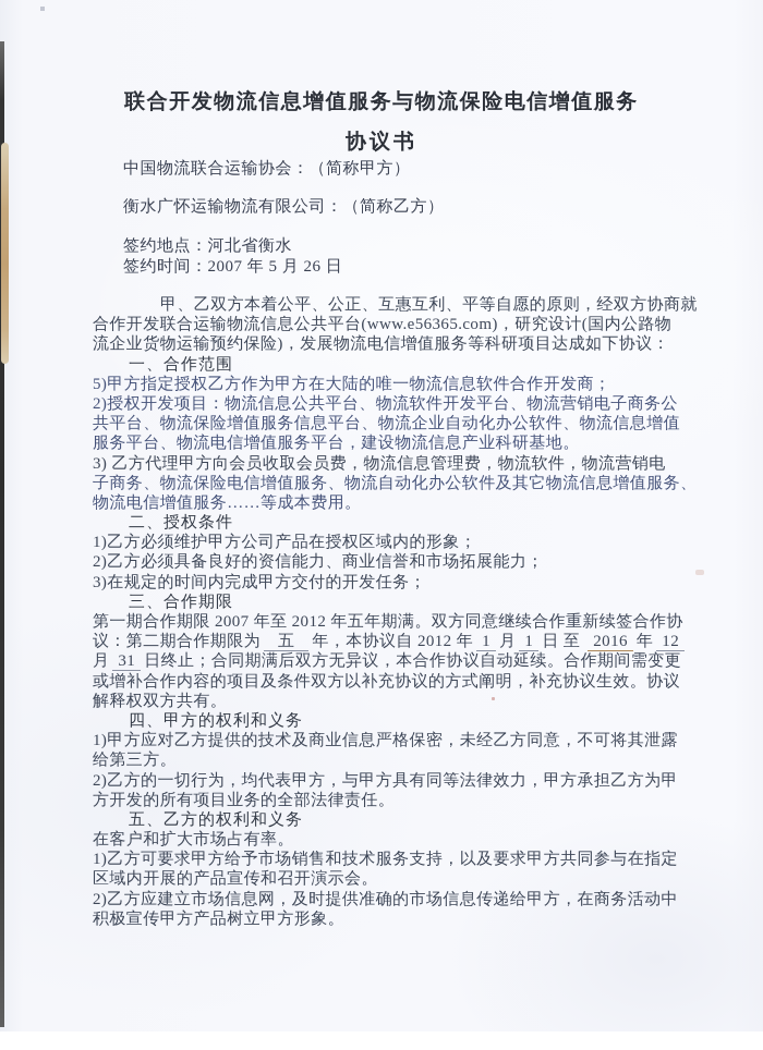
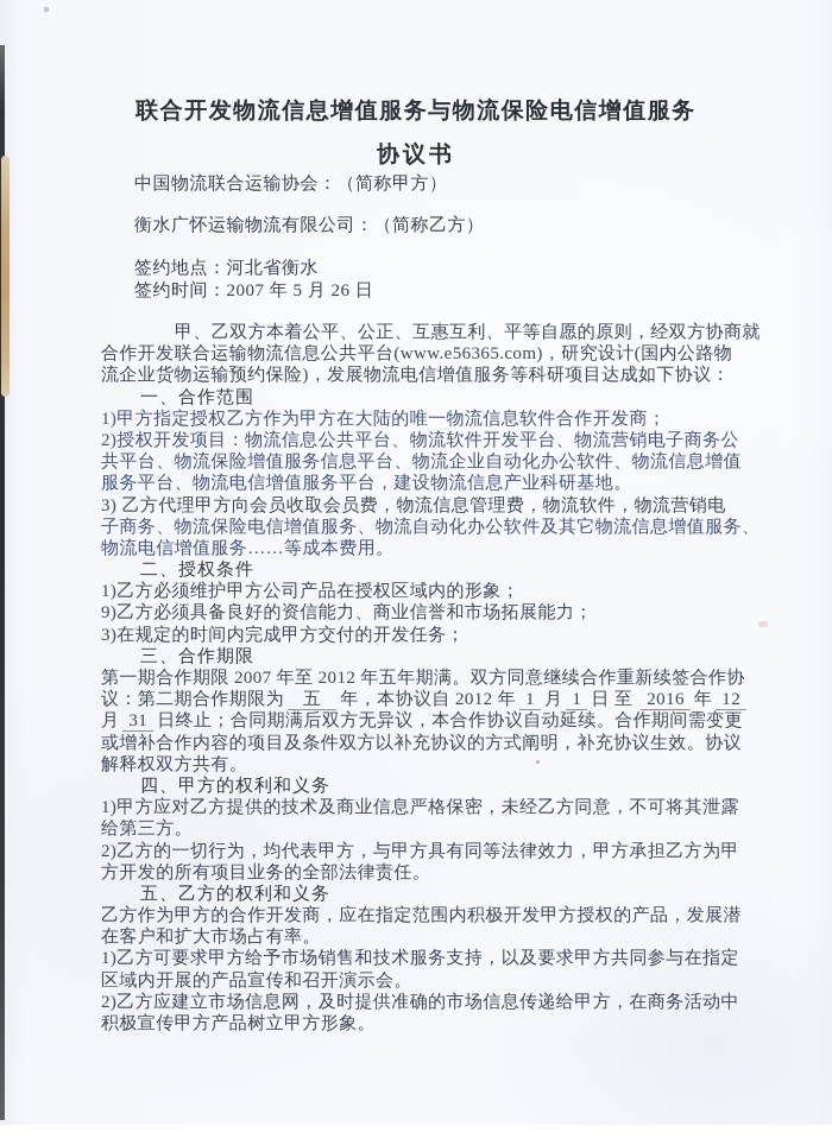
  联合开发物流信息增值服务与物流保险电信增值服务
  协议书
  中国物流联合运输协会：（简称甲方）
  衡水广怀运输物流有限公司：（简称乙方）
  签约地点：河北省衡水
  签约时间：2007 年 5 月 26 日
  甲、乙双方本着公平、公正、互惠互利、平等自愿的原则，经双方协商就
  合作开发联合运输物流信息公共平台(www.e56365.com)，研究设计(国内公路物
  流企业货物运输预约保险)，发展物流电信增值服务等科研项目达成如下协议：
  一、合作范围
- 5)甲方指定授权乙方作为甲方在大陆的唯一物流信息软件合作开发商；
+ 1)甲方指定授权乙方作为甲方在大陆的唯一物流信息软件合作开发商；
  2)授权开发项目：物流信息公共平台、物流软件开发平台、物流营销电子商务公
  共平台、物流保险增值服务信息平台、物流企业自动化办公软件、物流信息增值
  服务平台、物流电信增值服务平台，建设物流信息产业科研基地。
  3) 乙方代理甲方向会员收取会员费，物流信息管理费，物流软件，物流营销电
  子商务、物流保险电信增值服务、物流自动化办公软件及其它物流信息增值服务、
  物流电信增值服务……等成本费用。
  二、授权条件
  1)乙方必须维护甲方公司产品在授权区域内的形象；
- 2)乙方必须具备良好的资信能力、商业信誉和市场拓展能力；
+ 9)乙方必须具备良好的资信能力、商业信誉和市场拓展能力；
  3)在规定的时间内完成甲方交付的开发任务；
  三、合作期限
  第一期合作期限 2007 年至 2012 年五年期满。双方同意继续合作重新续签合作协
  议：第二期合作期限为 五 年，本协议自 2012 年 1 月 1 日 至 2016 年 12
  月 31 日终止；合同期满后双方无异议，本合作协议自动延续。合作期间需变更
  或增补合作内容的项目及条件双方以补充协议的方式阐明，补充协议生效。协议
  解释权双方共有。
  四、甲方的权利和义务
  1)甲方应对乙方提供的技术及商业信息严格保密，未经乙方同意，不可将其泄露
  给第三方。
  2)乙方的一切行为，均代表甲方，与甲方具有同等法律效力，甲方承担乙方为甲
  方开发的所有项目业务的全部法律责任。
  五、乙方的权利和义务
+ 乙方作为甲方的合作开发商，应在指定范围内积极开发甲方授权的产品，发展潜
  在客户和扩大市场占有率。
  1)乙方可要求甲方给予市场销售和技术服务支持，以及要求甲方共同参与在指定
  区域内开展的产品宣传和召开演示会。
  2)乙方应建立市场信息网，及时提供准确的市场信息传递给甲方，在商务活动中
  积极宣传甲方产品树立甲方形象。
